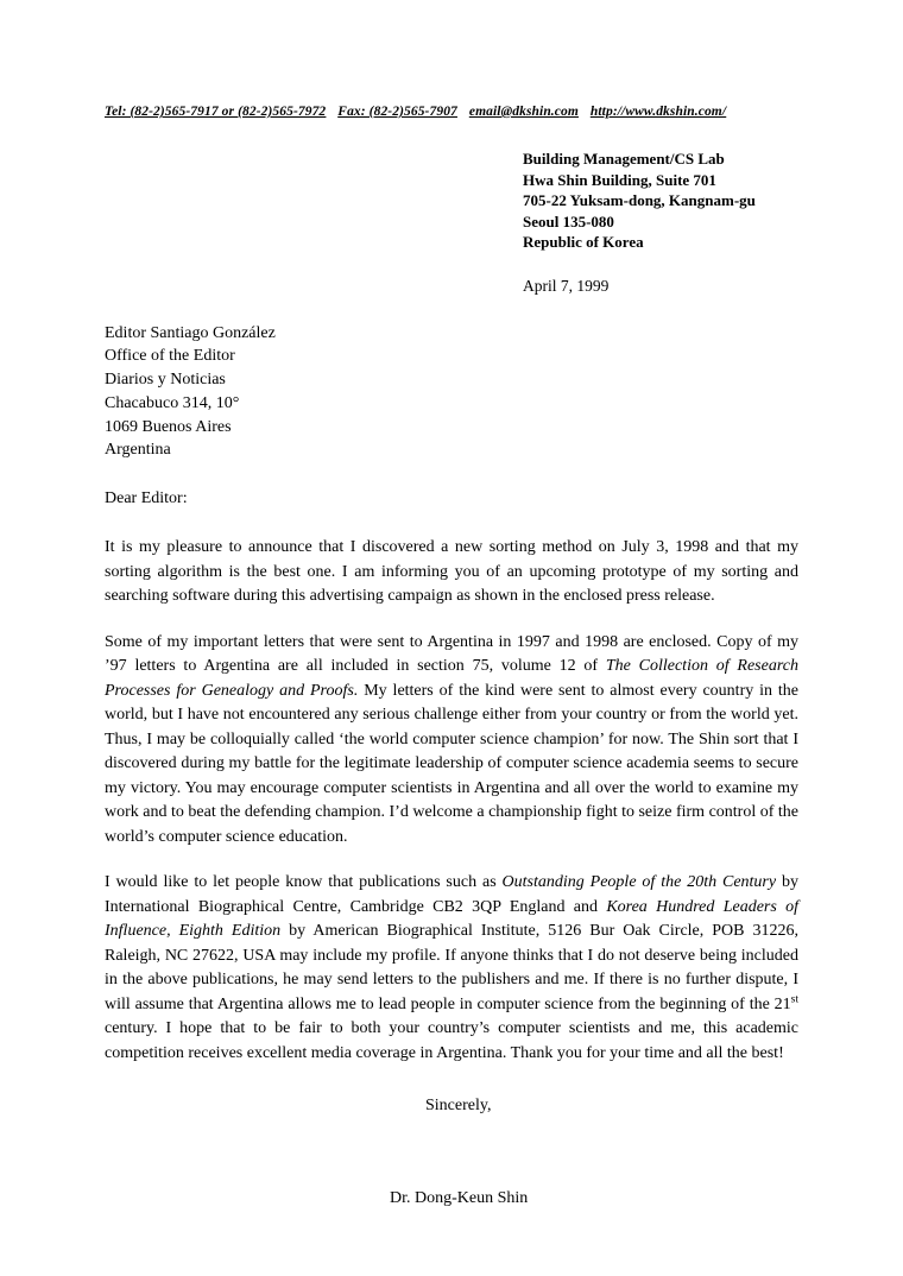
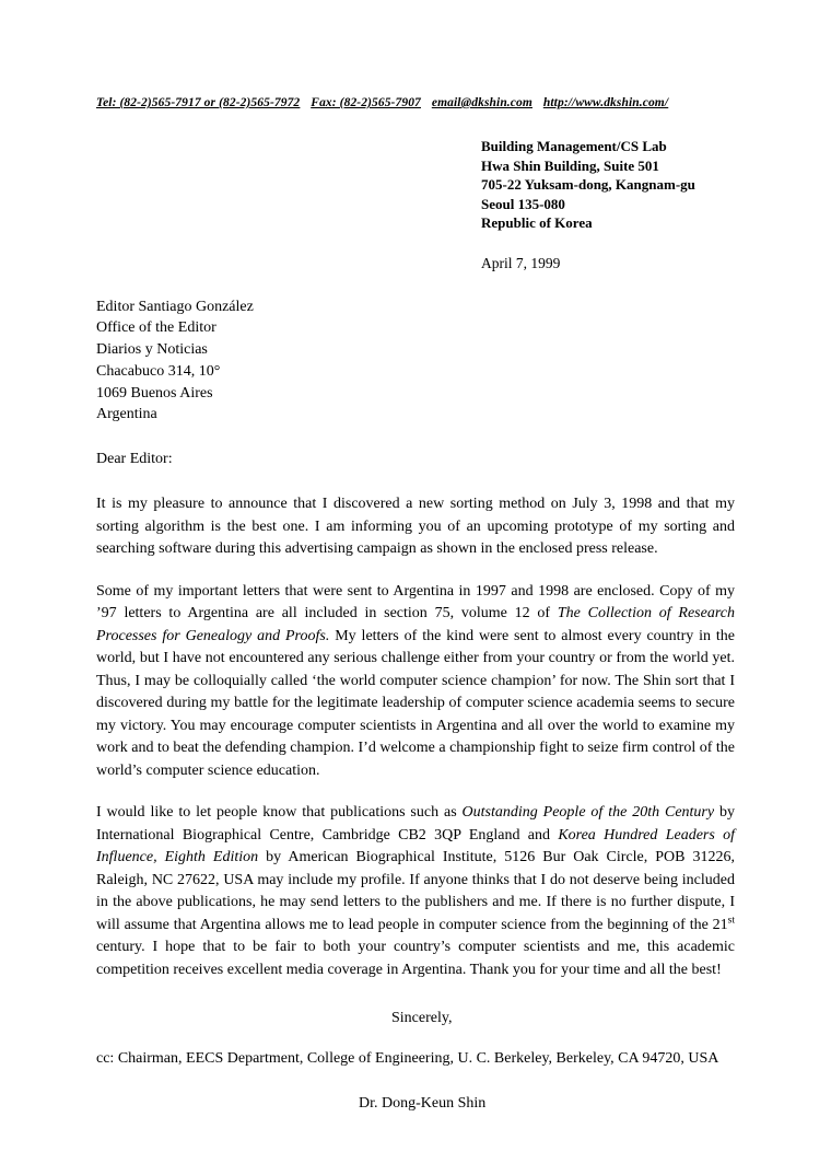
  Tel: (82-2)565-7917 or (82-2)565-7972 Fax: (82-2)565-7907 email@dkshin.com http://www.dkshin.com/
  Building Management/CS Lab
- Hwa Shin Building, Suite 701
+ Hwa Shin Building, Suite 501
  705-22 Yuksam-dong, Kangnam-gu
  Seoul 135-080
  Republic of Korea
  April 7, 1999
  Editor Santiago González
  Office of the Editor
  Diarios y Noticias
  Chacabuco 314, 10°
  1069 Buenos Aires
  Argentina
  Dear Editor:
  It is my pleasure to announce that I discovered a new sorting method on July 3, 1998 and that my sorting algorithm is the best one. I am informing you of an upcoming prototype of my sorting and searching software during this advertising campaign as shown in the enclosed press release.
  Some of my important letters that were sent to Argentina in 1997 and 1998 are enclosed. Copy of my ’97 letters to Argentina are all included in section 75, volume 12 of The Collection of Research Processes for Genealogy and Proofs. My letters of the kind were sent to almost every country in the world, but I have not encountered any serious challenge either from your country or from the world yet. Thus, I may be colloquially called ‘the world computer science champion’ for now. The Shin sort that I discovered during my battle for the legitimate leadership of computer science academia seems to secure my victory. You may encourage computer scientists in Argentina and all over the world to examine my work and to beat the defending champion. I’d welcome a championship fight to seize firm control of the world’s computer science education.
  I would like to let people know that publications such as Outstanding People of the 20th Century by International Biographical Centre, Cambridge CB2 3QP England and Korea Hundred Leaders of Influence, Eighth Edition by American Biographical Institute, 5126 Bur Oak Circle, POB 31226, Raleigh, NC 27622, USA may include my profile. If anyone thinks that I do not deserve being included in the above publications, he may send letters to the publishers and me. If there is no further dispute, I will assume that Argentina allows me to lead people in computer science from the beginning of the 21st century. I hope that to be fair to both your country’s computer scientists and me, this academic competition receives excellent media coverage in Argentina. Thank you for your time and all the best!
  Sincerely,
  Dr. Dong-Keun Shin
+ cc: Chairman, EECS Department, College of Engineering, U. C. Berkeley, Berkeley, CA 94720, USA
